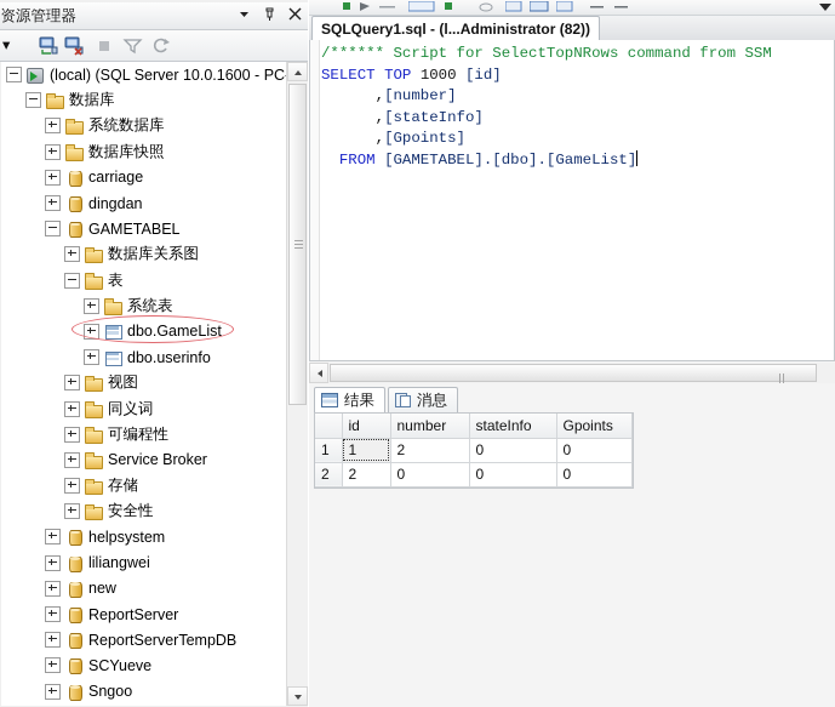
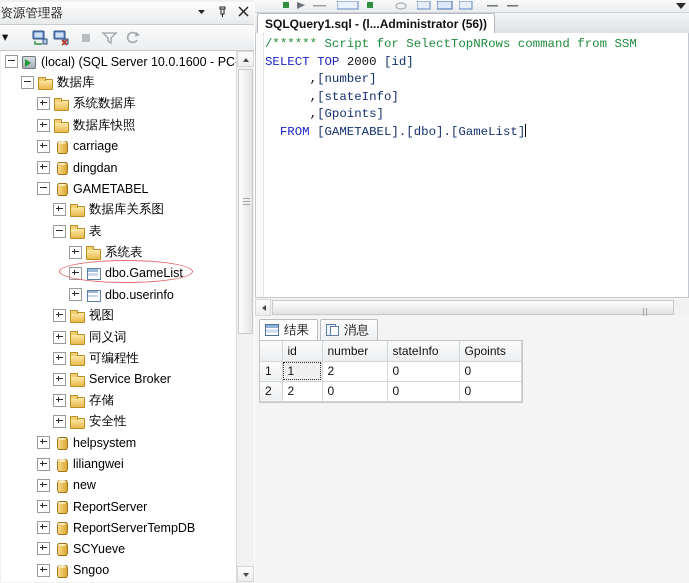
  资源管理器
  (local) (SQL Server 10.0.1600 - PC
  数据库
  系统数据库
  数据库快照
  carriage
  dingdan
  GAMETABEL
  数据库关系图
  表
  系统表
  dbo.GameList
  dbo.userinfo
  视图
  同义词
  可编程性
  Service Broker
  存储
  安全性
  helpsystem
  liliangwei
  new
  ReportServer
  ReportServerTempDB
  SCYueve
  Sngoo
- SQLQuery1.sql - (l...Administrator (82))
+ SQLQuery1.sql - (l...Administrator (56))
  /****** Script for SelectTopNRows command from SSM
- SELECT TOP 1000 [id]
+ SELECT TOP 2000 [id]
  ,[number]
  ,[stateInfo]
  ,[Gpoints]
  FROM [GAMETABEL].[dbo].[GameList]
  结果
  消息
  	id	number	stateInfo	Gpoints
  1	1	2	0	0
  2	2	0	0	0
